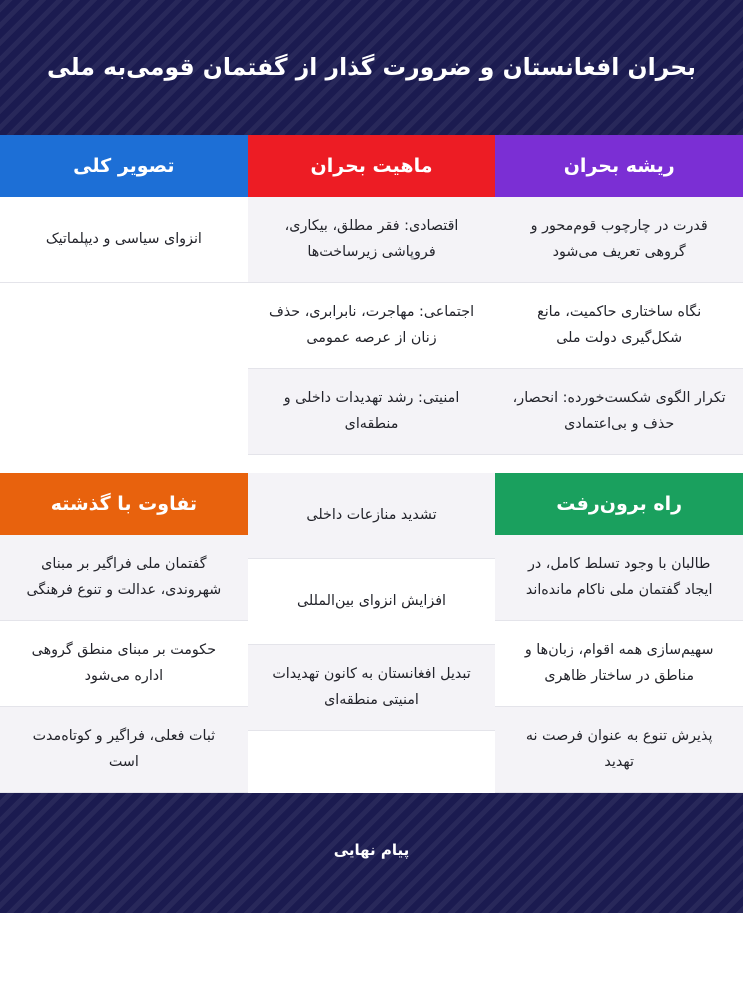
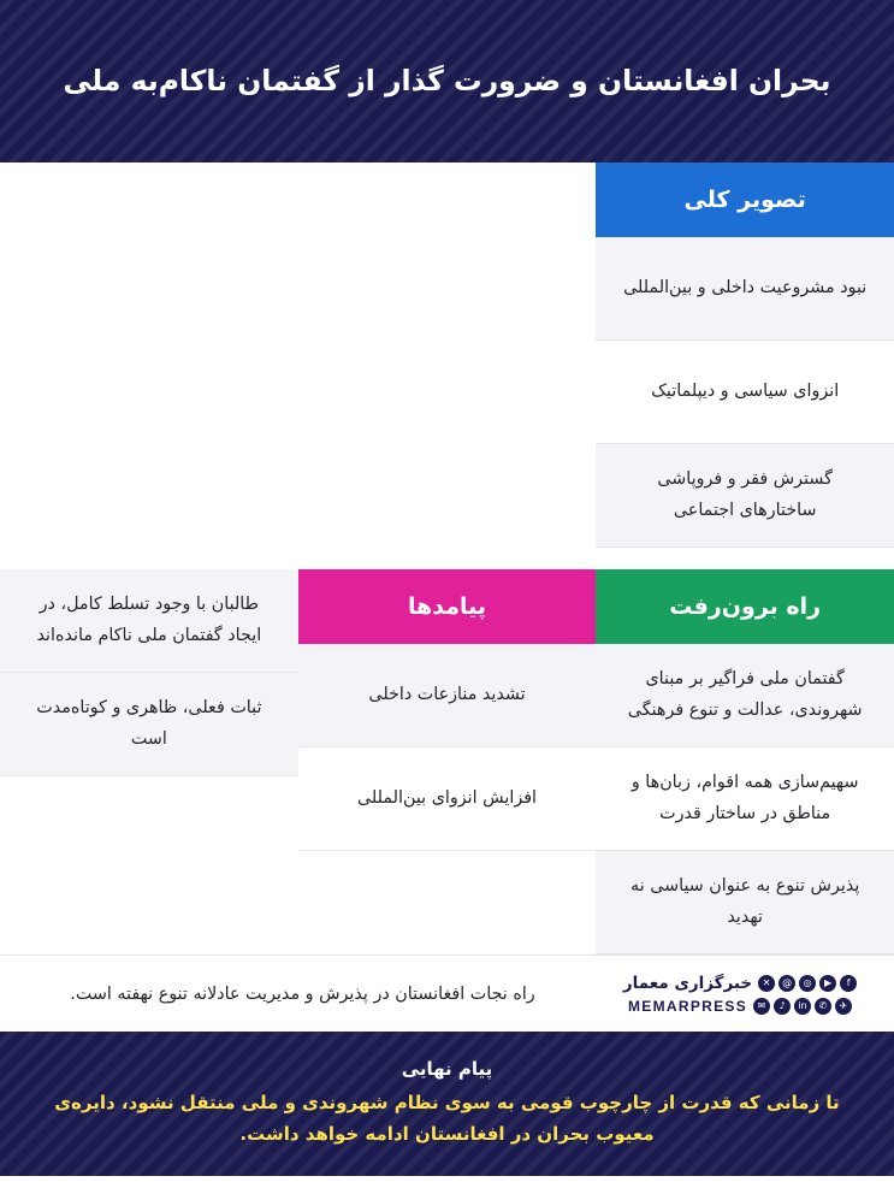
- بحران افغانستان و ضرورت گذار از گفتمان قومی‌به ملی
+ بحران افغانستان و ضرورت گذار از گفتمان ناکام‌به ملی
- ریشه بحران
- قدرت در چارچوب قوم‌محور و گروهی تعریف می‌شود
- نگاه ساختاری حاکمیت، مانع شکل‌گیری دولت ملی
- تکرار الگوی شکست‌خورده: انحصار، حذف و بی‌اعتمادی
- ماهیت بحران
- اقتصادی: فقر مطلق، بیکاری، فروپاشی زیرساخت‌ها
- اجتماعی: مهاجرت، نابرابری، حذف زنان از عرصه عمومی
- امنیتی: رشد تهدیدات داخلی و منطقه‌ای
  تصویر کلی
+ نبود مشروعیت داخلی و بین‌المللی
  انزوای سیاسی و دیپلماتیک
+ گسترش فقر و فروپاشی ساختارهای اجتماعی
  راه برون‌رفت
- طالبان با وجود تسلط کامل، در ایجاد گفتمان ملی ناکام مانده‌اند
+ گفتمان ملی فراگیر بر مبنای شهروندی، عدالت و تنوع فرهنگی
- سهیم‌سازی همه اقوام، زبان‌ها و مناطق در ساختار ظاهری
+ سهیم‌سازی همه اقوام، زبان‌ها و مناطق در ساختار قدرت
- پذیرش تنوع به عنوان فرصت نه تهدید
+ پذیرش تنوع به عنوان سیاسی نه تهدید
+ پیامدها
  تشدید منازعات داخلی
  افزایش انزوای بین‌المللی
- تبدیل افغانستان به کانون تهدیدات امنیتی منطقه‌ای
- تفاوت با گذشته
- گفتمان ملی فراگیر بر مبنای شهروندی، عدالت و تنوع فرهنگی
+ طالبان با وجود تسلط کامل، در ایجاد گفتمان ملی ناکام مانده‌اند
- حکومت بر مبنای منطق گروهی اداره می‌شود
- ثبات فعلی، فراگیر و کوتاه‌مدت است
+ ثبات فعلی، ظاهری و کوتاه‌مدت است
+ f
+ ▶
+ ◎
+ @
+ ✕
+ خبرگزاری معمار
+ ✈
+ ✆
+ in
+ ♪
+ ✉
+ MEMARPRESS
+ راه نجات افغانستان در پذیرش و مدیریت عادلانه تنوع نهفته است.
  پیام نهایی
+ تا زمانی که قدرت از چارچوب قومی به سوی نظام شهروندی و ملی منتقل نشود، دایره‌ی معیوب بحران در افغانستان ادامه خواهد داشت.
